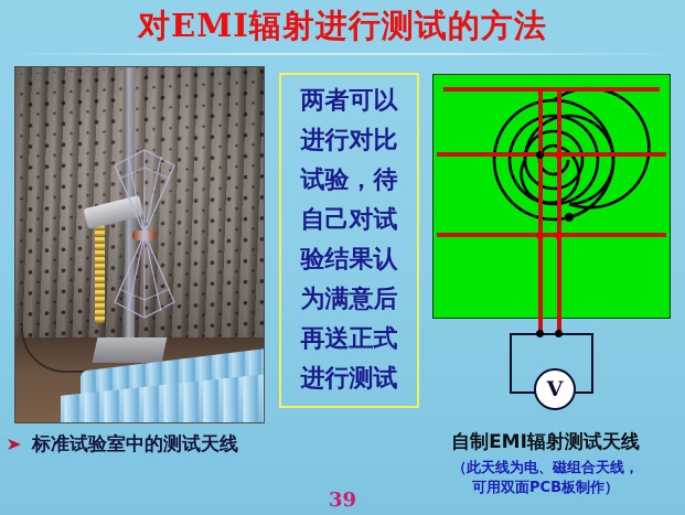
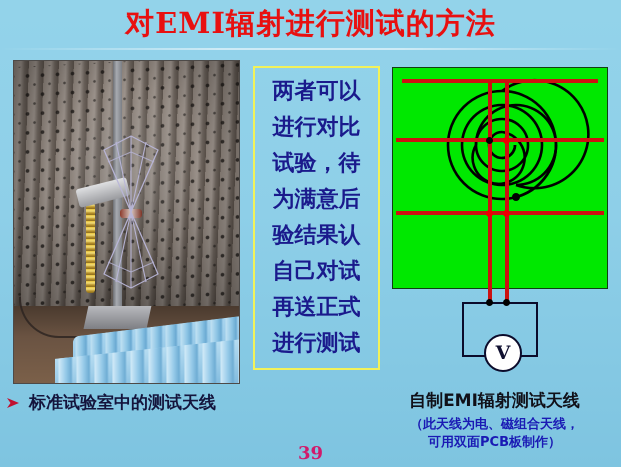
  对EMI辐射进行测试的方法
  两者可以
  进行对比
  试验，待
- 自己对试
+ 为满意后
  验结果认
- 为满意后
+ 自己对试
  再送正式
  进行测试
  V
  标准试验室中的测试天线
  自制EMI辐射测试天线
  （此天线为电、磁组合天线，
  可用双面PCB板制作）
  39
